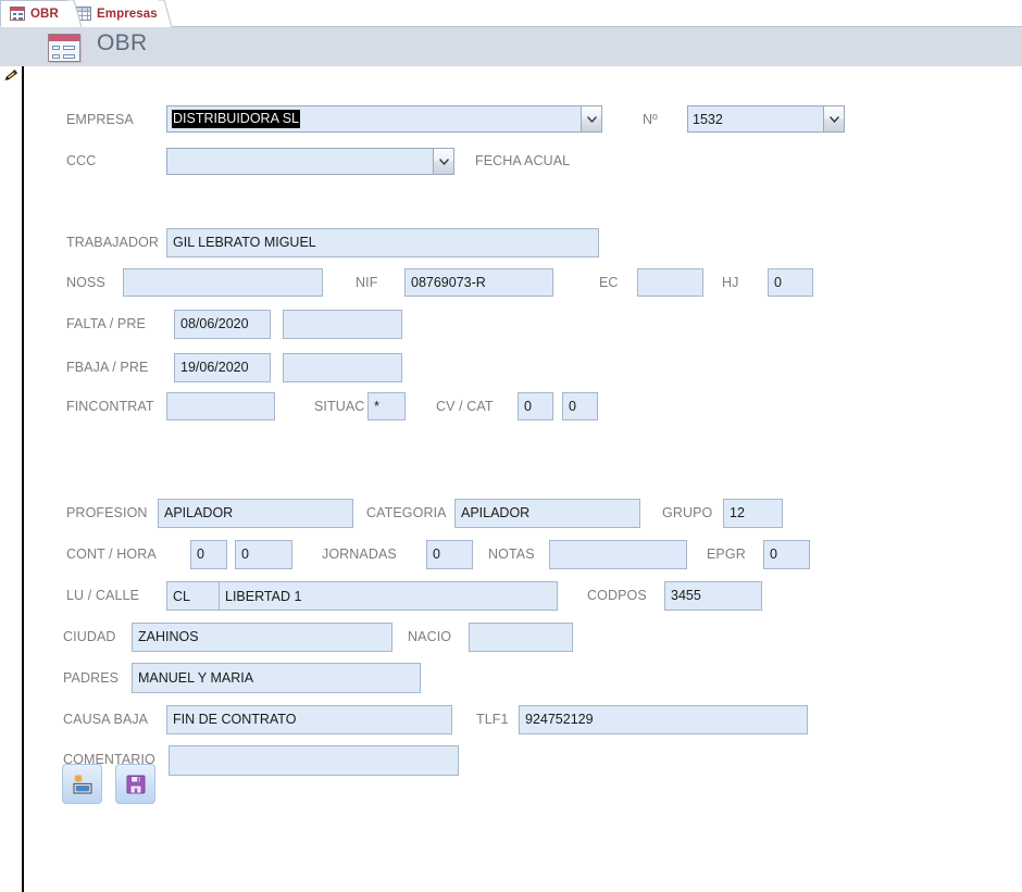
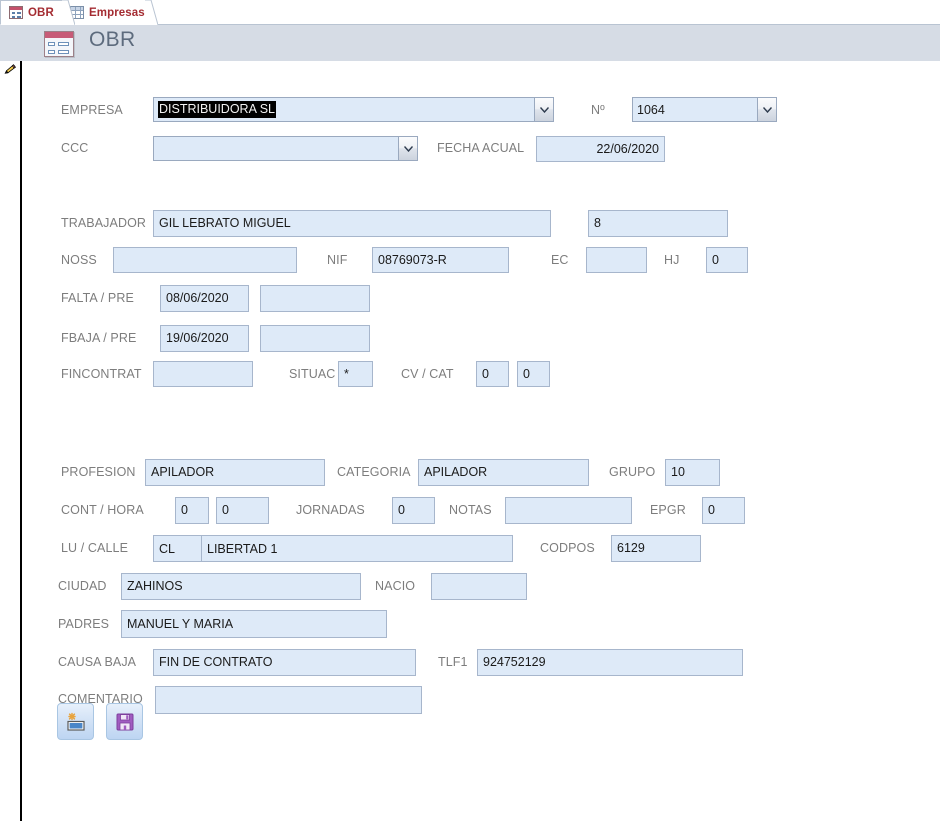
  OBR
  Empresas
  OBR
  EMPRESA
  DISTRIBUIDORA SL
  Nº
- 1532
+ 1064
  CCC
  FECHA ACUAL
+ 22/06/2020
  TRABAJADOR
  GIL LEBRATO MIGUEL
+ 8
  NOSS
  NIF
  08769073-R
  EC
  HJ
  0
  FALTA / PRE
  08/06/2020
  FBAJA / PRE
  19/06/2020
  FINCONTRAT
  SITUAC
  *
  CV / CAT
  0
  0
  PROFESION
  APILADOR
  CATEGORIA
  APILADOR
  GRUPO
- 12
+ 10
  CONT / HORA
  0
  0
  JORNADAS
  0
  NOTAS
  EPGR
  0
  LU / CALLE
  CL
  LIBERTAD 1
  CODPOS
- 3455
+ 6129
  CIUDAD
  ZAHINOS
  NACIO
  PADRES
  MANUEL Y MARIA
  CAUSA BAJA
  FIN DE CONTRATO
  TLF1
  924752129
  COMENTARIO
